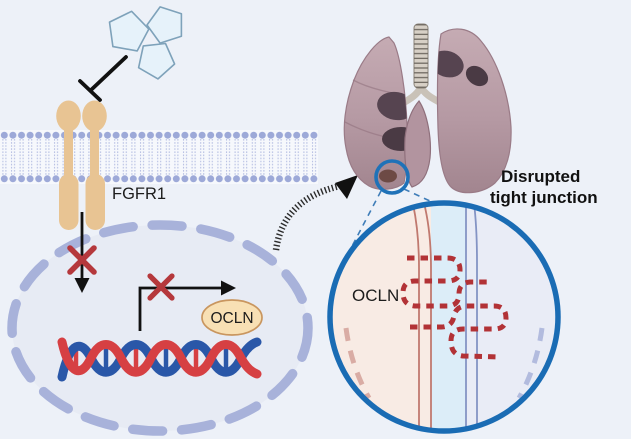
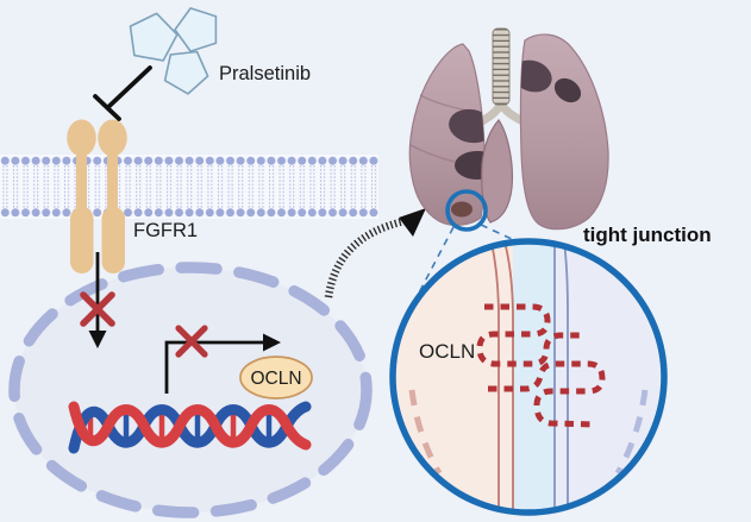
  FGFR1
+ Pralsetinib
  OCLN
  OCLN
- Disrupted
  tight junction
